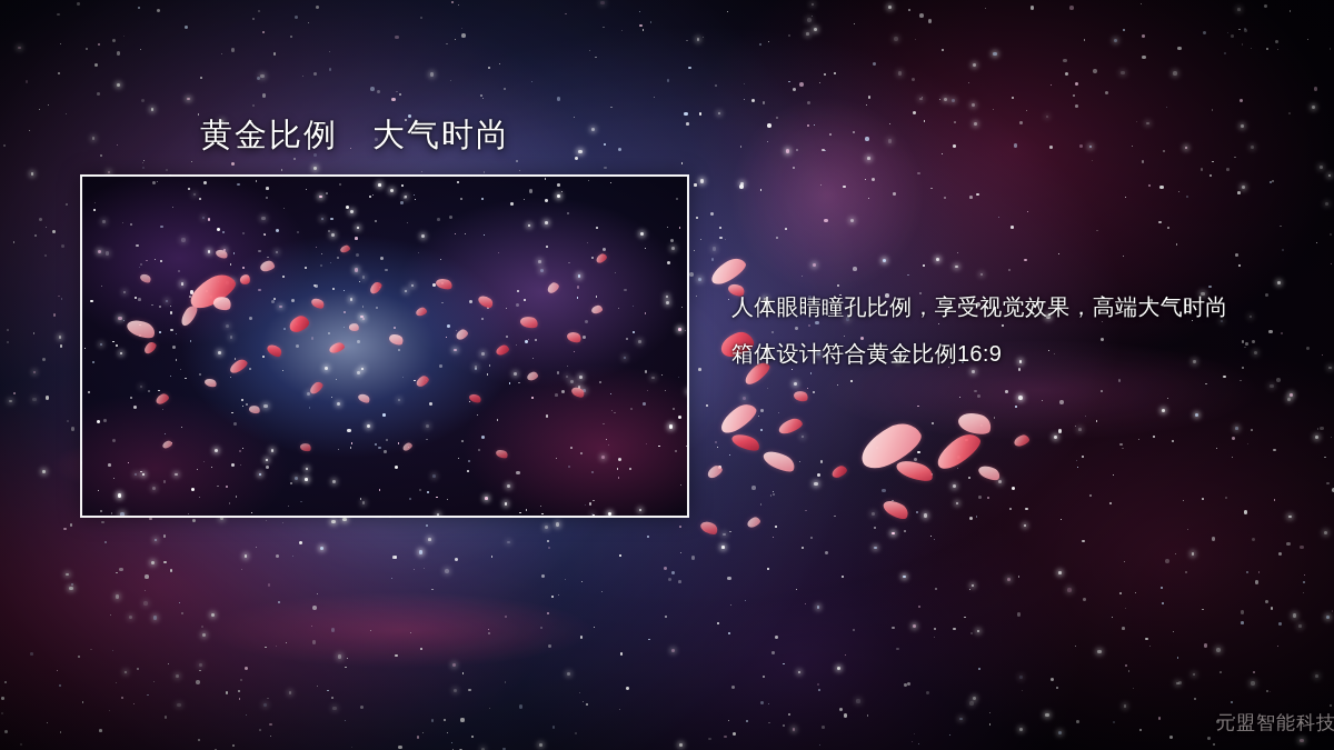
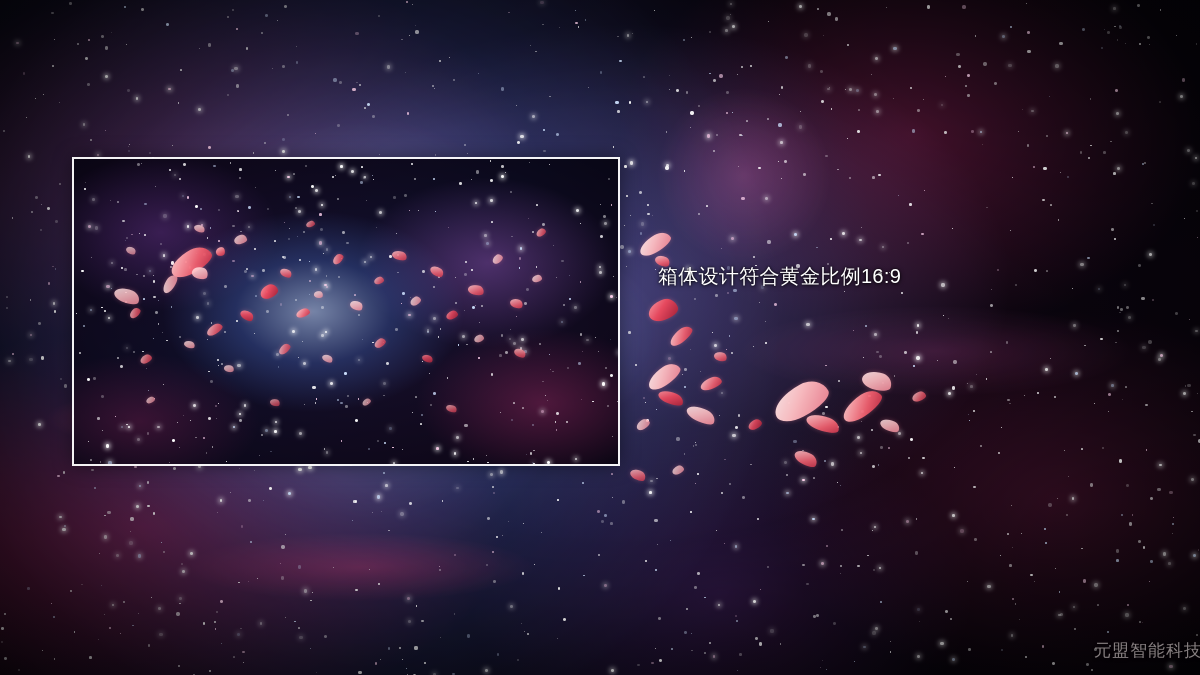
- 黄金比例 大气时尚
- 人体眼睛瞳孔比例，享受视觉效果，高端大气时尚
  箱体设计符合黄金比例16:9
  元盟智能科技
